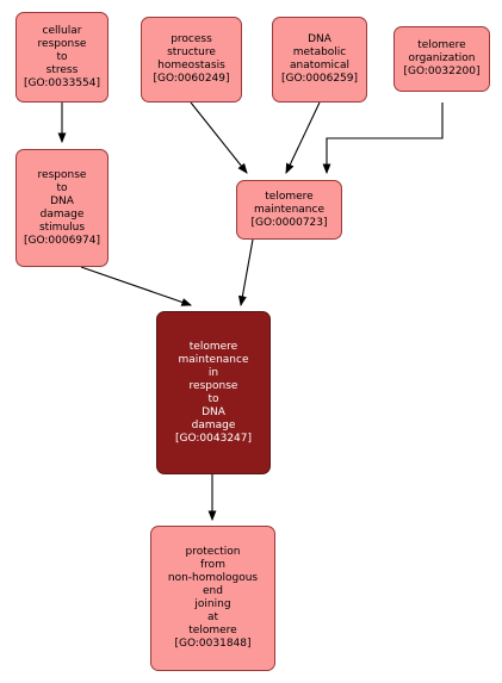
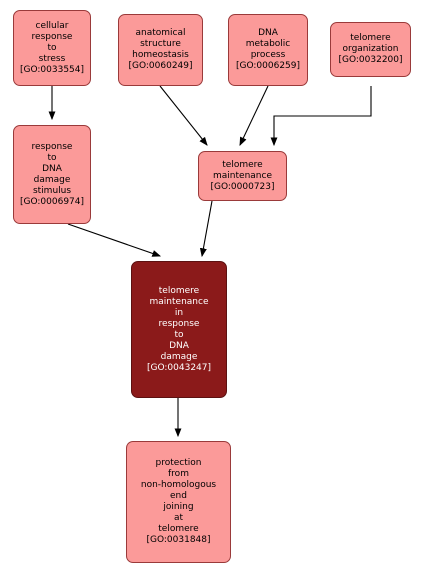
  cellular
  response
  to
  stress
  [GO:0033554]
- process
+ anatomical
  structure
  homeostasis
  [GO:0060249]
  DNA
  metabolic
- anatomical
+ process
  [GO:0006259]
  telomere
  organization
  [GO:0032200]
  response
  to
  DNA
  damage
  stimulus
  [GO:0006974]
  telomere
  maintenance
  [GO:0000723]
  telomere
  maintenance
  in
  response
  to
  DNA
  damage
  [GO:0043247]
  protection
  from
  non-homologous
  end
  joining
  at
  telomere
  [GO:0031848]
